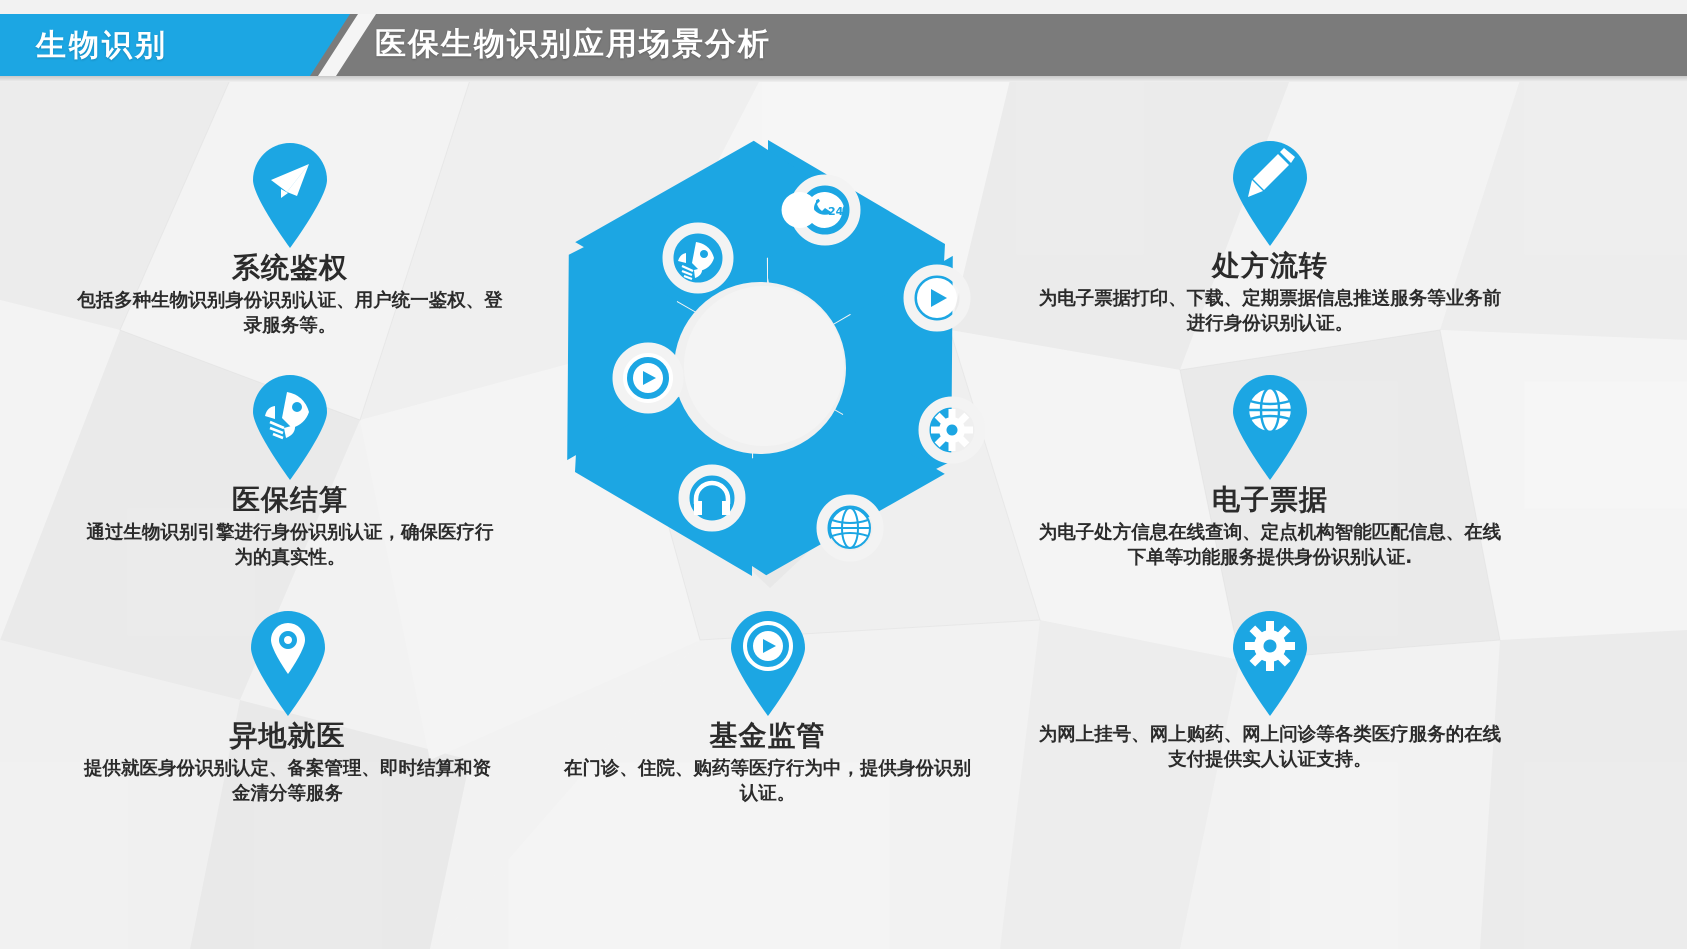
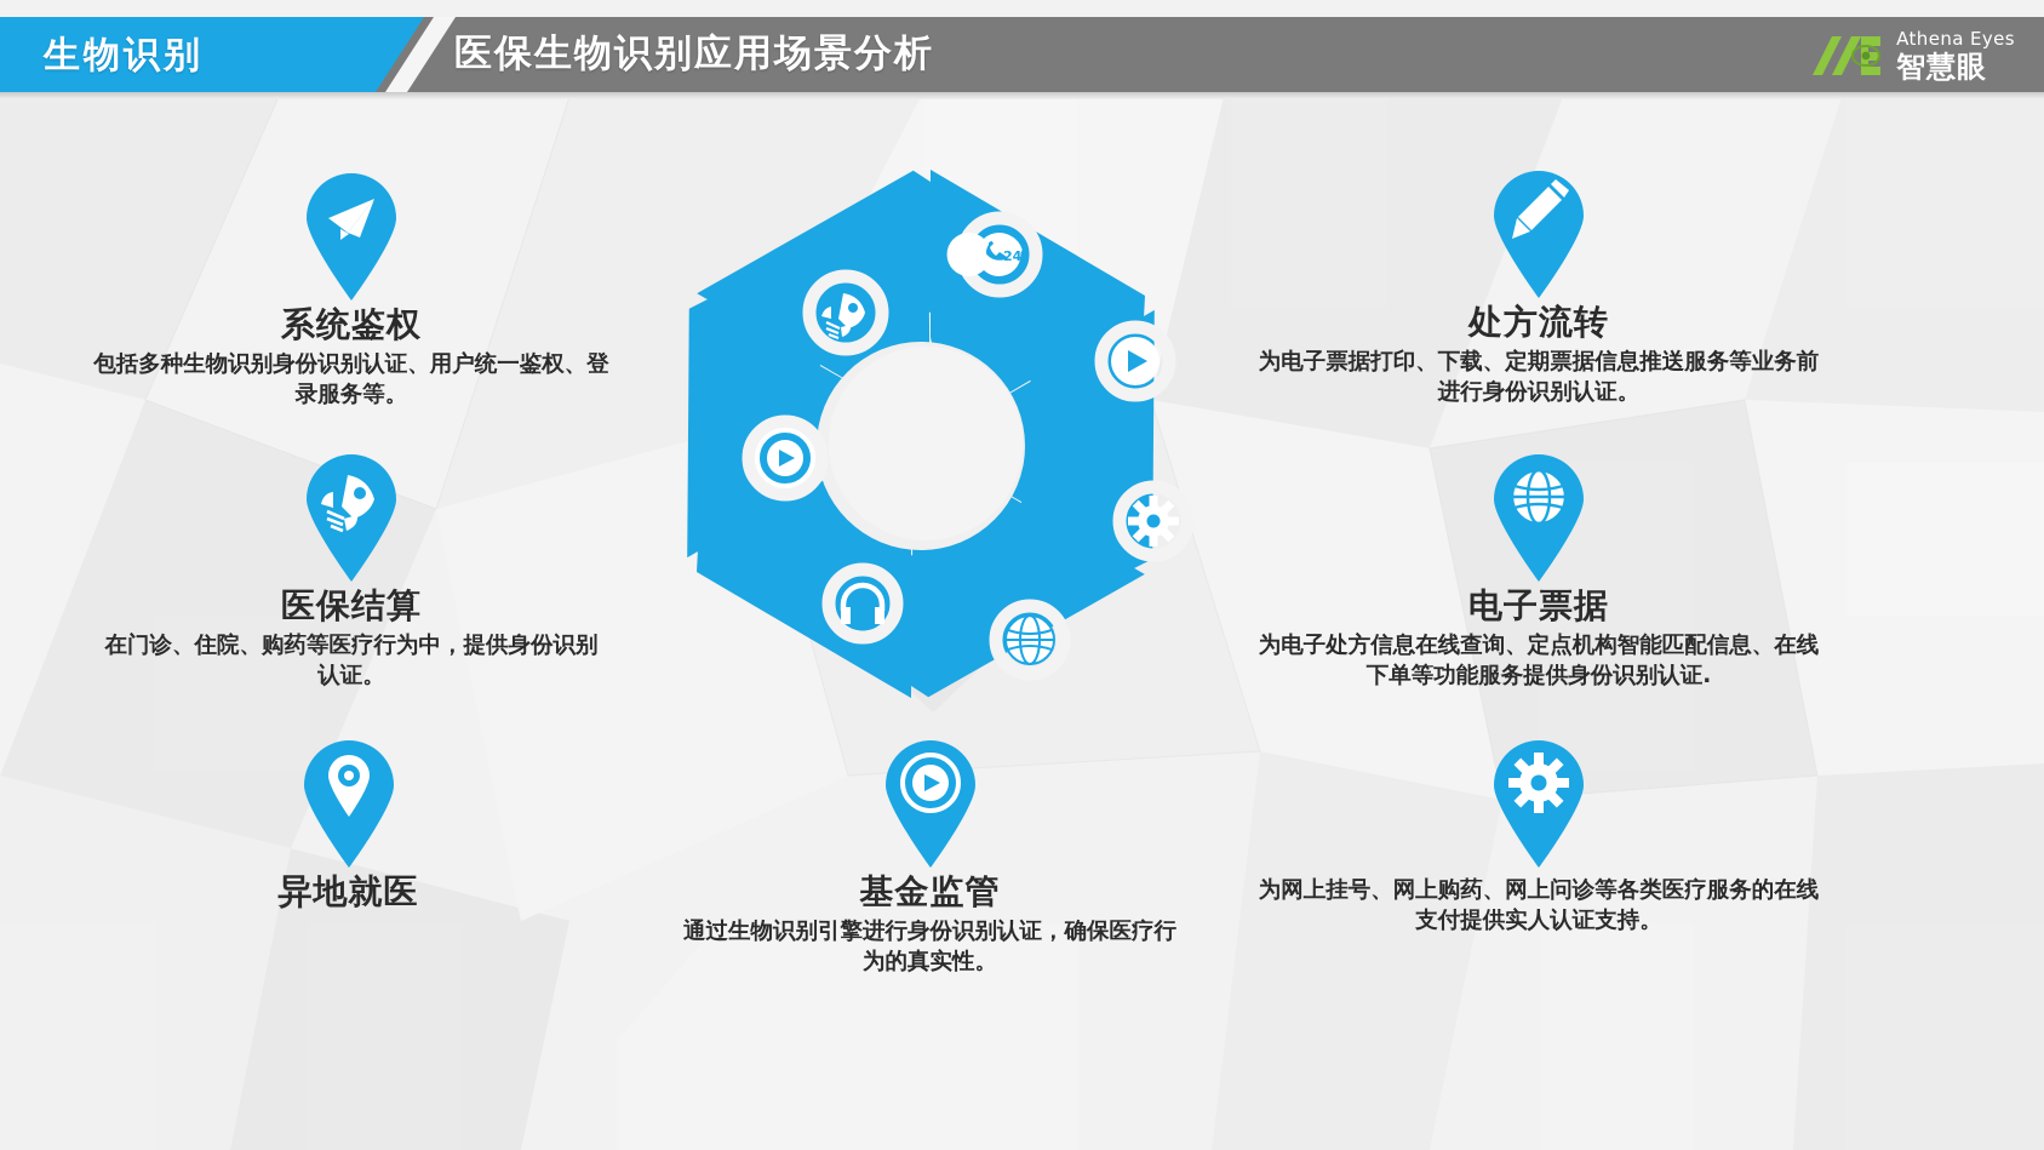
  生物识别
  医保生物识别应用场景分析
+ Athena Eyes
+ 智慧眼
  24
  系统鉴权
  包括多种生物识别身份识别认证、用户统一鉴权、登录服务等。
  医保结算
- 通过生物识别引擎进行身份识别认证，确保医疗行为的真实性。
+ 在门诊、住院、购药等医疗行为中，提供身份识别认证。
  异地就医
- 提供就医身份识别认定、备案管理、即时结算和资金清分等服务
  基金监管
- 在门诊、住院、购药等医疗行为中，提供身份识别认证。
+ 通过生物识别引擎进行身份识别认证，确保医疗行为的真实性。
  处方流转
  为电子票据打印、下载、定期票据信息推送服务等业务前进行身份识别认证。
  电子票据
  为电子处方信息在线查询、定点机构智能匹配信息、在线下单等功能服务提供身份识别认证.
  为网上挂号、网上购药、网上问诊等各类医疗服务的在线支付提供实人认证支持。
